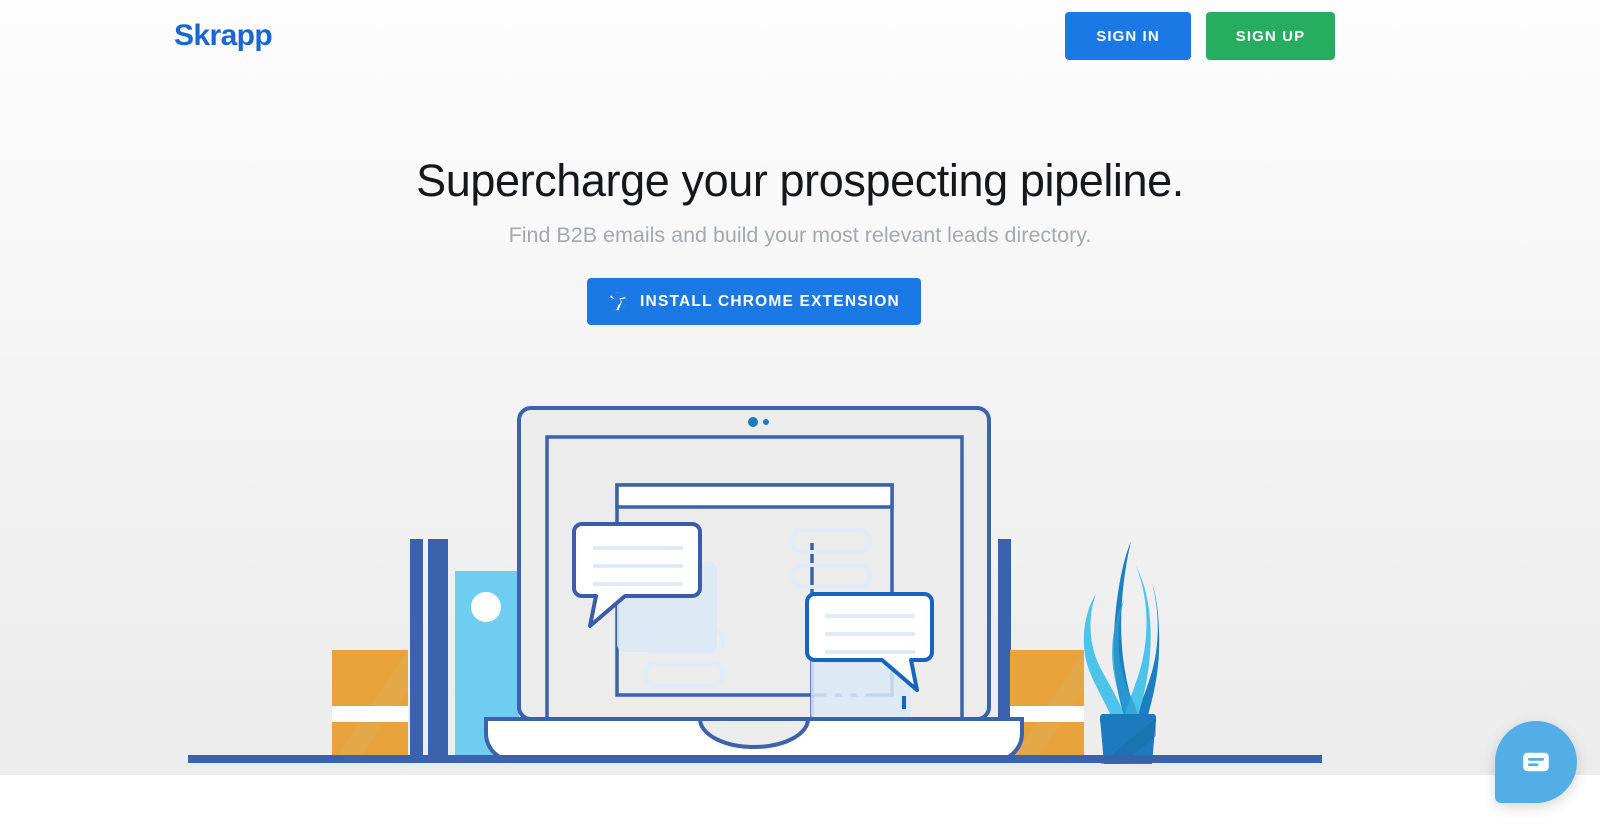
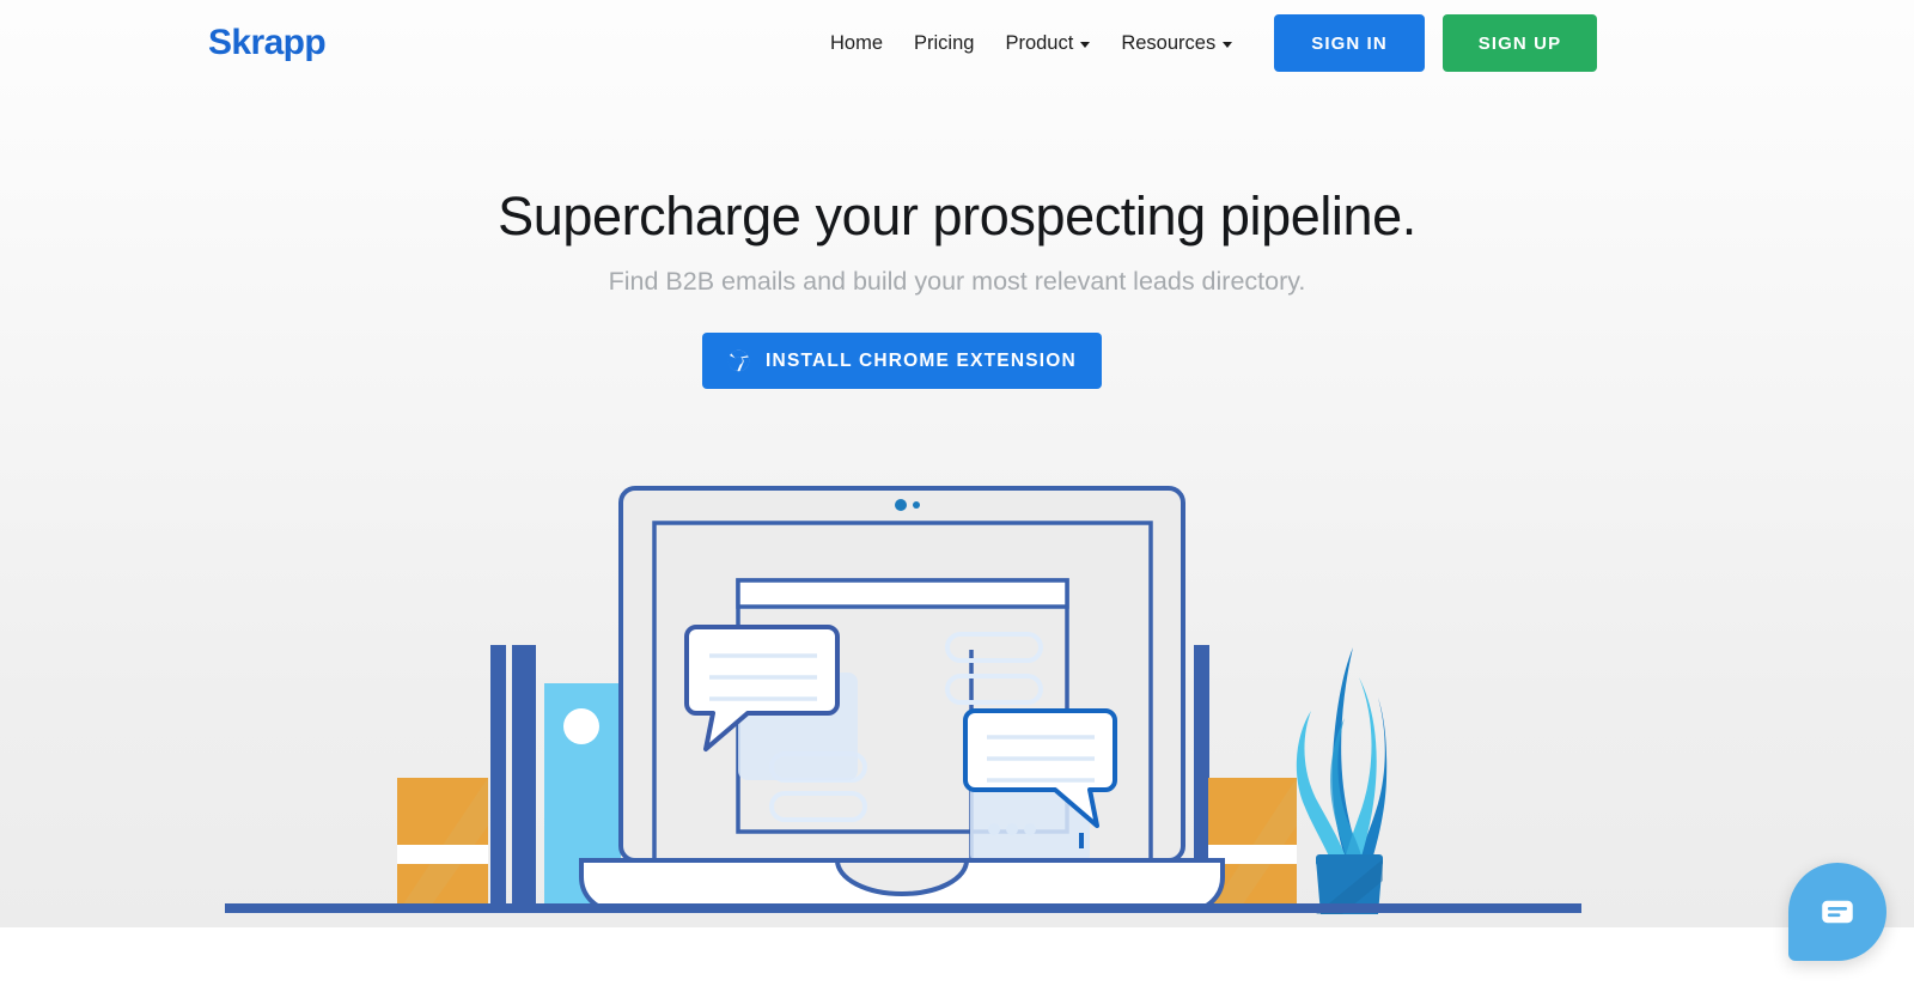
  Skrapp
+ Home
+ Pricing
+ Product
+ Resources
  SIGN IN
  SIGN UP
  Supercharge your prospecting pipeline.
  Find B2B emails and build your most relevant leads directory.
  INSTALL CHROME EXTENSION
